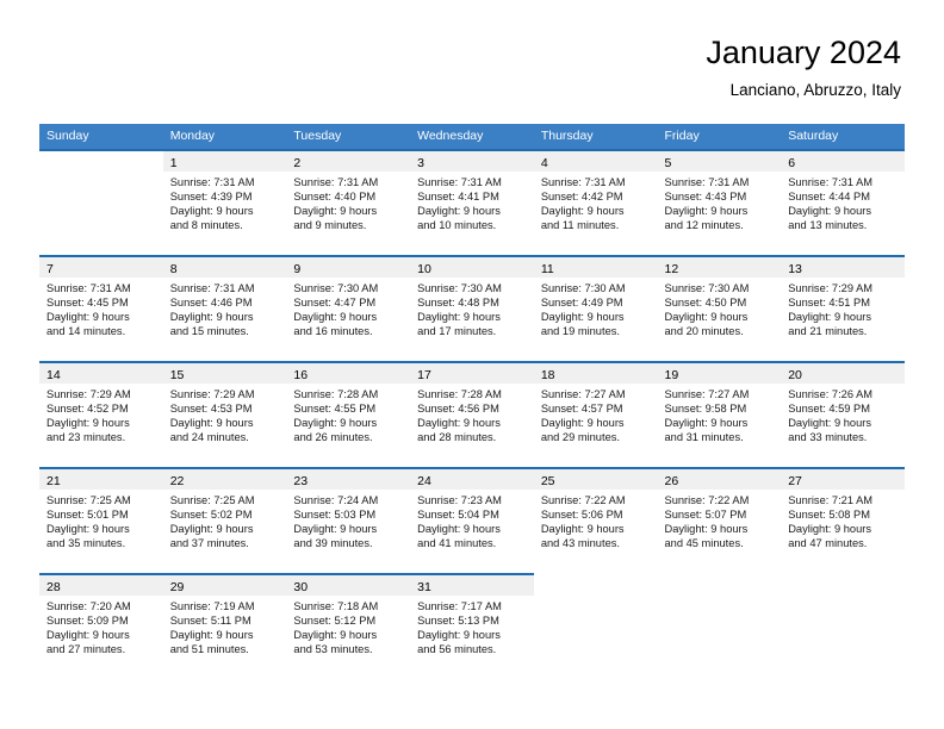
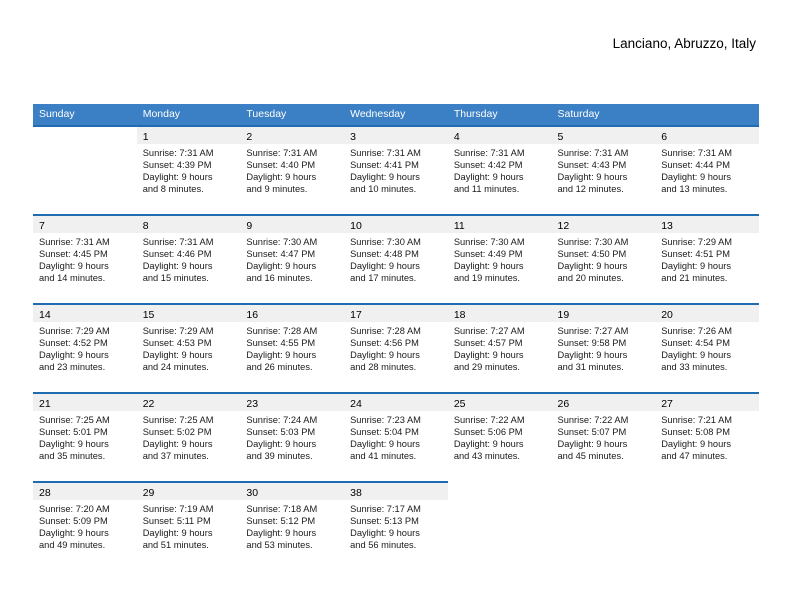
- January 2024
  Lanciano, Abruzzo, Italy
  Sunday
  Monday
  Tuesday
  Wednesday
  Thursday
- Friday
  Saturday
  1
  Sunrise: 7:31 AM
  Sunset: 4:39 PM
  Daylight: 9 hours
  and 8 minutes.
  2
  Sunrise: 7:31 AM
  Sunset: 4:40 PM
  Daylight: 9 hours
  and 9 minutes.
  3
  Sunrise: 7:31 AM
  Sunset: 4:41 PM
  Daylight: 9 hours
  and 10 minutes.
  4
  Sunrise: 7:31 AM
  Sunset: 4:42 PM
  Daylight: 9 hours
  and 11 minutes.
  5
  Sunrise: 7:31 AM
  Sunset: 4:43 PM
  Daylight: 9 hours
  and 12 minutes.
  6
  Sunrise: 7:31 AM
  Sunset: 4:44 PM
  Daylight: 9 hours
  and 13 minutes.
  7
  Sunrise: 7:31 AM
  Sunset: 4:45 PM
  Daylight: 9 hours
  and 14 minutes.
  8
  Sunrise: 7:31 AM
  Sunset: 4:46 PM
  Daylight: 9 hours
  and 15 minutes.
  9
  Sunrise: 7:30 AM
  Sunset: 4:47 PM
  Daylight: 9 hours
  and 16 minutes.
  10
  Sunrise: 7:30 AM
  Sunset: 4:48 PM
  Daylight: 9 hours
  and 17 minutes.
  11
  Sunrise: 7:30 AM
  Sunset: 4:49 PM
  Daylight: 9 hours
  and 19 minutes.
  12
  Sunrise: 7:30 AM
  Sunset: 4:50 PM
  Daylight: 9 hours
  and 20 minutes.
  13
  Sunrise: 7:29 AM
  Sunset: 4:51 PM
  Daylight: 9 hours
  and 21 minutes.
  14
  Sunrise: 7:29 AM
  Sunset: 4:52 PM
  Daylight: 9 hours
  and 23 minutes.
  15
  Sunrise: 7:29 AM
  Sunset: 4:53 PM
  Daylight: 9 hours
  and 24 minutes.
  16
  Sunrise: 7:28 AM
  Sunset: 4:55 PM
  Daylight: 9 hours
  and 26 minutes.
  17
  Sunrise: 7:28 AM
  Sunset: 4:56 PM
  Daylight: 9 hours
  and 28 minutes.
  18
  Sunrise: 7:27 AM
  Sunset: 4:57 PM
  Daylight: 9 hours
  and 29 minutes.
  19
  Sunrise: 7:27 AM
  Sunset: 9:58 PM
  Daylight: 9 hours
  and 31 minutes.
  20
  Sunrise: 7:26 AM
- Sunset: 4:59 PM
+ Sunset: 4:54 PM
  Daylight: 9 hours
  and 33 minutes.
  21
  Sunrise: 7:25 AM
  Sunset: 5:01 PM
  Daylight: 9 hours
  and 35 minutes.
  22
  Sunrise: 7:25 AM
  Sunset: 5:02 PM
  Daylight: 9 hours
  and 37 minutes.
  23
  Sunrise: 7:24 AM
  Sunset: 5:03 PM
  Daylight: 9 hours
  and 39 minutes.
  24
  Sunrise: 7:23 AM
  Sunset: 5:04 PM
  Daylight: 9 hours
  and 41 minutes.
  25
  Sunrise: 7:22 AM
  Sunset: 5:06 PM
  Daylight: 9 hours
  and 43 minutes.
  26
  Sunrise: 7:22 AM
  Sunset: 5:07 PM
  Daylight: 9 hours
  and 45 minutes.
  27
  Sunrise: 7:21 AM
  Sunset: 5:08 PM
  Daylight: 9 hours
  and 47 minutes.
  28
  Sunrise: 7:20 AM
  Sunset: 5:09 PM
  Daylight: 9 hours
- and 27 minutes.
+ and 49 minutes.
  29
  Sunrise: 7:19 AM
  Sunset: 5:11 PM
  Daylight: 9 hours
  and 51 minutes.
  30
  Sunrise: 7:18 AM
  Sunset: 5:12 PM
  Daylight: 9 hours
  and 53 minutes.
- 31
+ 38
  Sunrise: 7:17 AM
  Sunset: 5:13 PM
  Daylight: 9 hours
  and 56 minutes.
